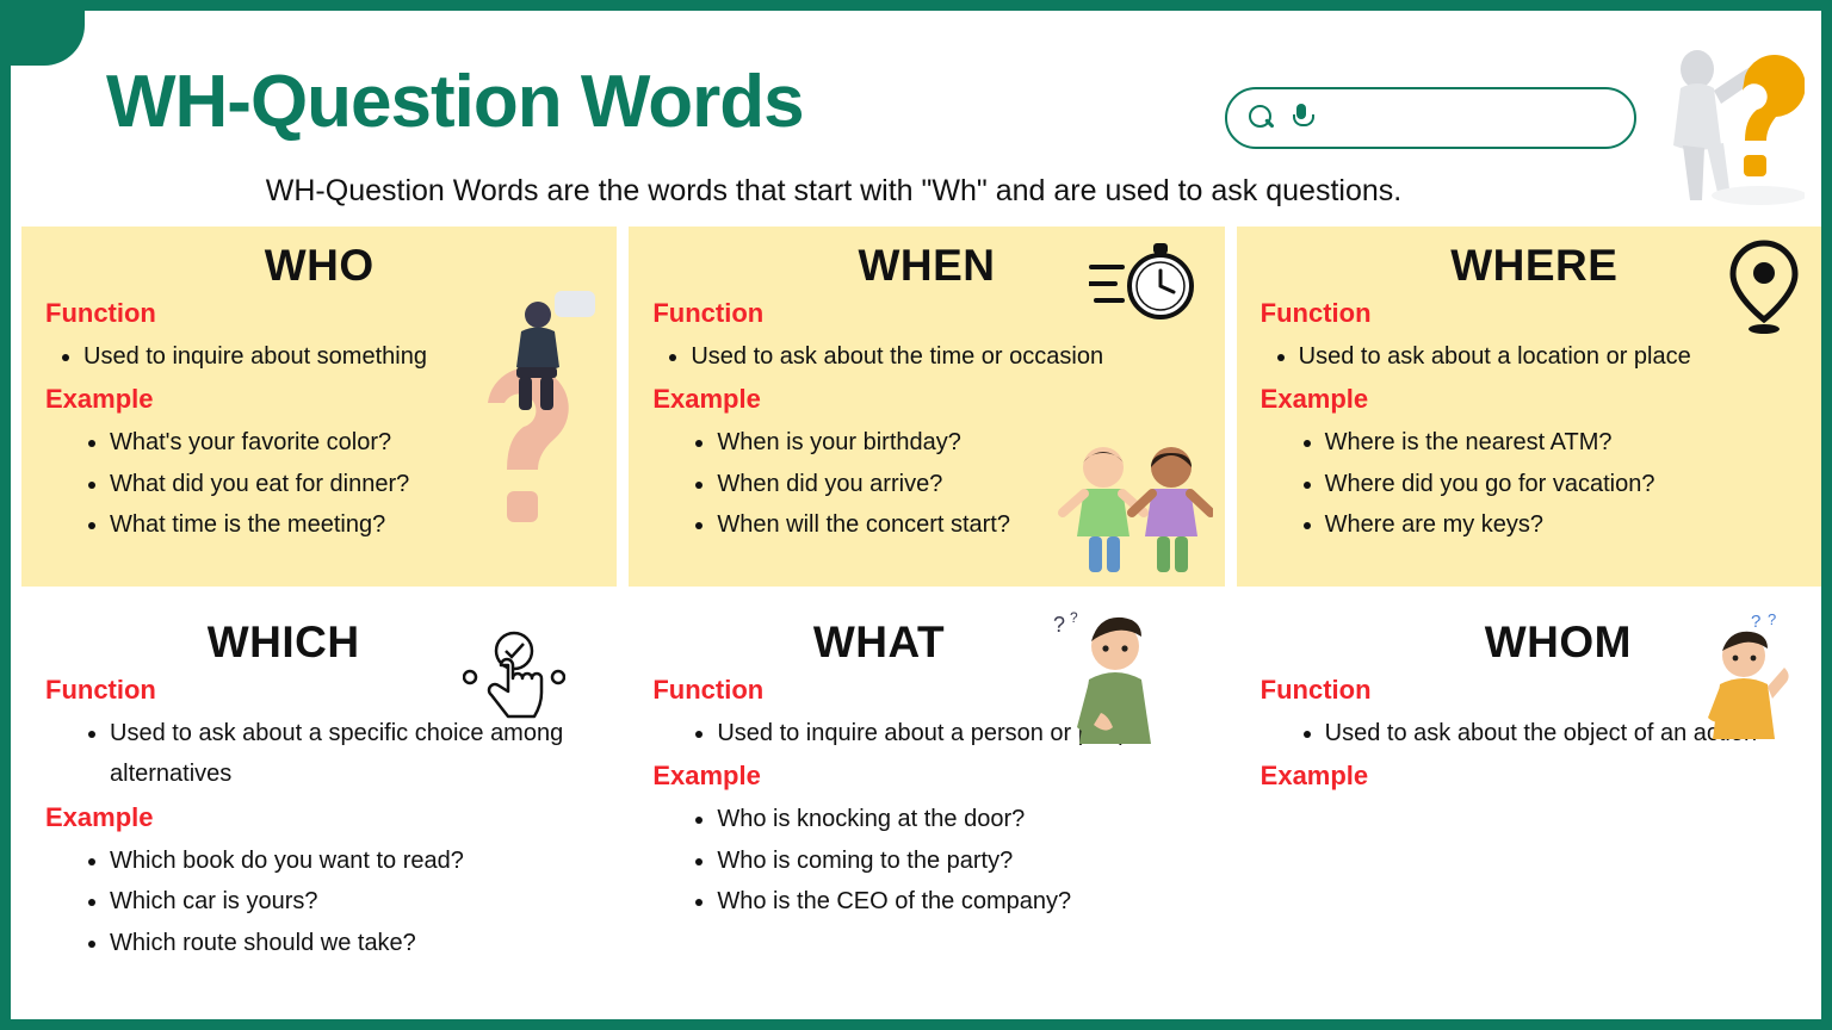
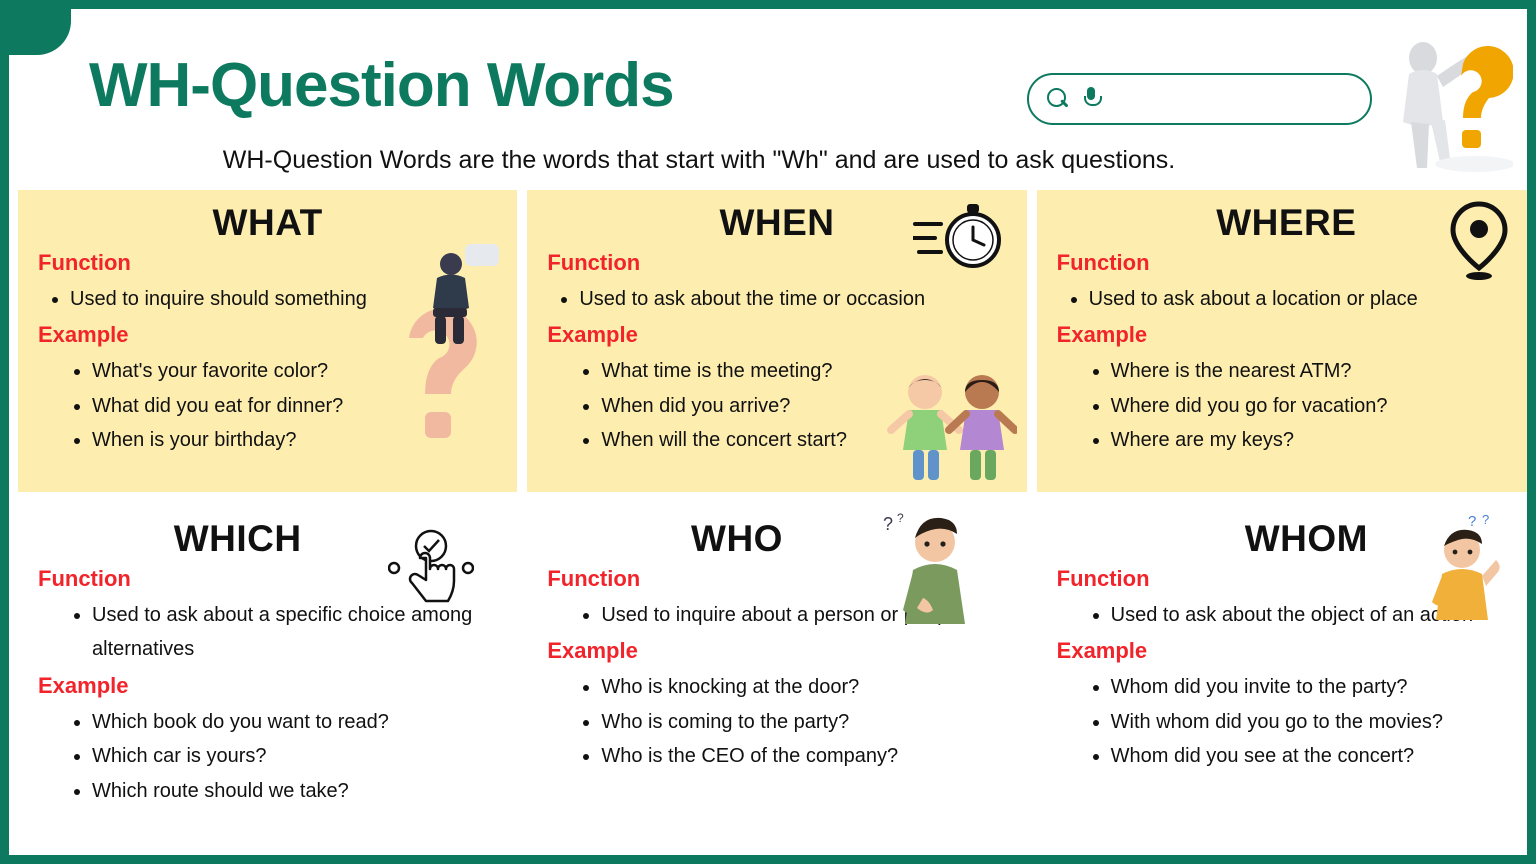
  WH-Question Words
  WH-Question Words are the words that start with "Wh" and are used to ask questions.
- WHO
+ WHAT
  Function
- Used to inquire about something
+ Used to inquire should something
  Example
  What's your favorite color?
  What did you eat for dinner?
- What time is the meeting?
+ When is your birthday?
  WHEN
  Function
  Used to ask about the time or occasion
  Example
- When is your birthday?
+ What time is the meeting?
  When did you arrive?
  When will the concert start?
  WHERE
  Function
  Used to ask about a location or place
  Example
  Where is the nearest ATM?
  Where did you go for vacation?
  Where are my keys?
  WHICH
  Function
  Used to ask about a specific choice among alternatives
  Example
  Which book do you want to read?
  Which car is yours?
  Which route should we take?
- WHAT
+ WHO
  Function
  Used to inquire about a person or
  Example
  Who is knocking at the door?
  Who is coming to the party?
  Who is the CEO of the company?
  ?
  ?
  WHOM
  Function
  Used to ask about the object of an ac
  Example
+ Whom did you invite to the party?
+ With whom did you go to the movies?
+ Whom did you see at the concert?
  ?
  ?
